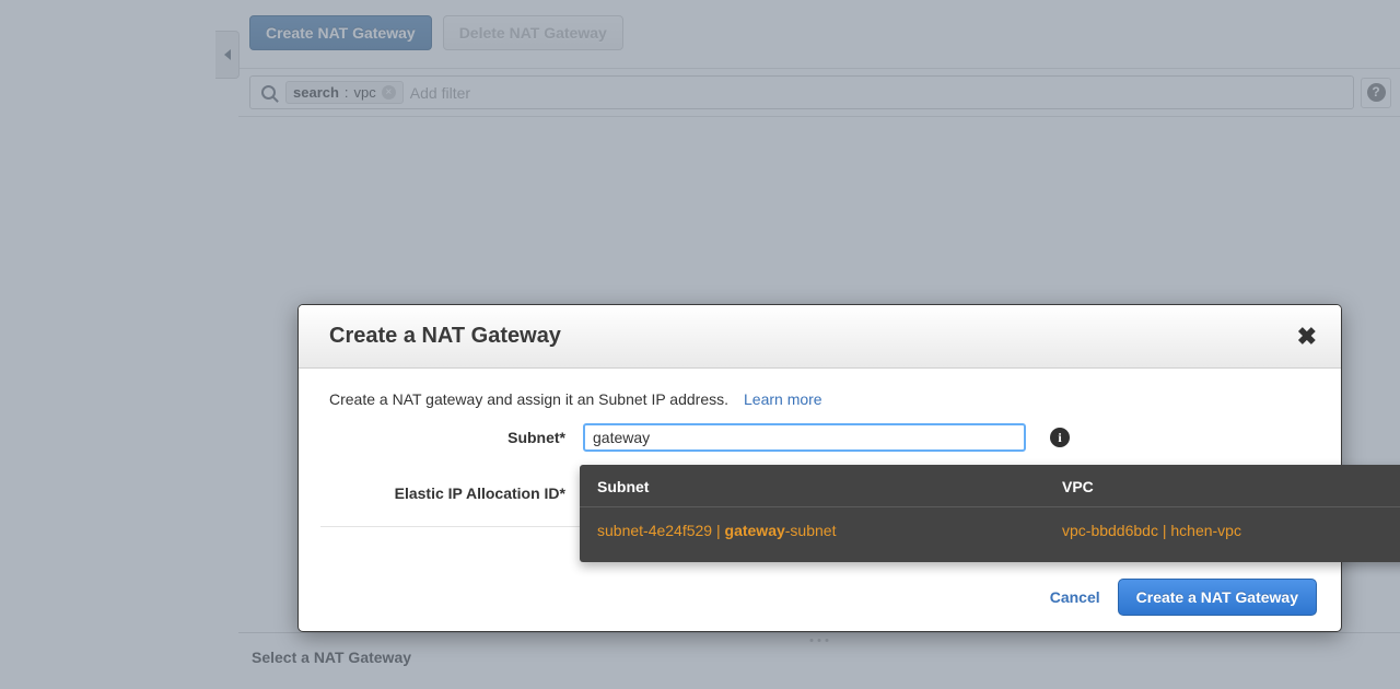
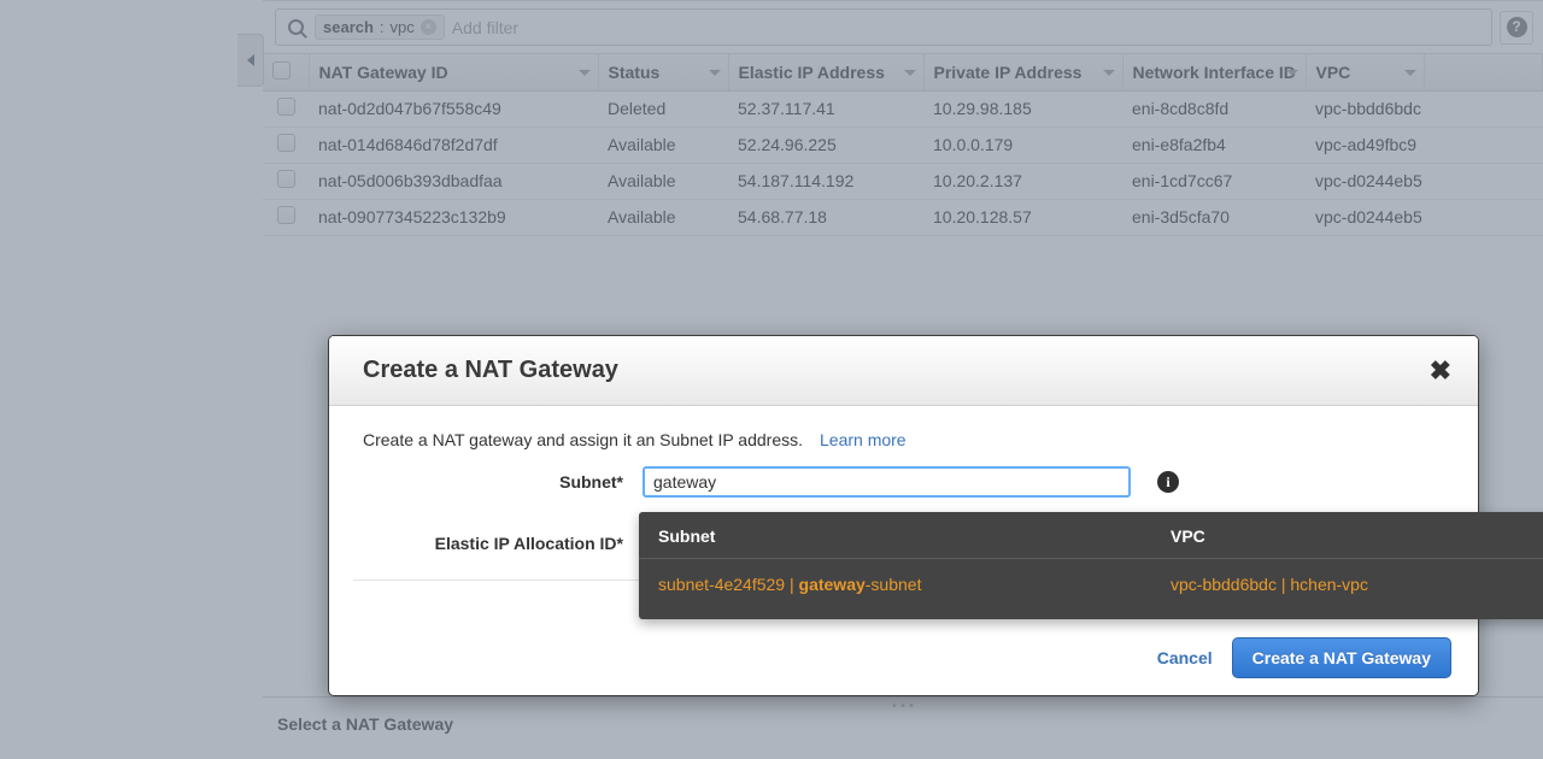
- Create NAT Gateway
- Delete NAT Gateway
  search
  :
  vpc
  Add filter
  ?
+ 	NAT Gateway ID	Status	Elastic IP Address	Private IP Address	Network Interface ID	VPC
+ 	nat-0d2d047b67f558c49	Deleted	52.37.117.41	10.29.98.185	eni-8cd8c8fd	vpc-bbdd6bdc
+ 	nat-014d6846d78f2d7df	Available	52.24.96.225	10.0.0.179	eni-e8fa2fb4	vpc-ad49fbc9
+ 	nat-05d006b393dbadfaa	Available	54.187.114.192	10.20.2.137	eni-1cd7cc67	vpc-d0244eb5
+ 	nat-09077345223c132b9	Available	54.68.77.18	10.20.128.57	eni-3d5cfa70	vpc-d0244eb5
  Select a NAT Gateway
  Create a NAT Gateway
  ✖
  Create a NAT gateway and assign it an Subnet IP address. Learn more
  Subnet*
  gateway
  i
  Elastic IP Allocation ID*
  Cancel
  Create a NAT Gateway
  Subnet
  VPC
  subnet-4e24f529 | gateway-subnet
  vpc-bbdd6bdc | hchen-vpc
